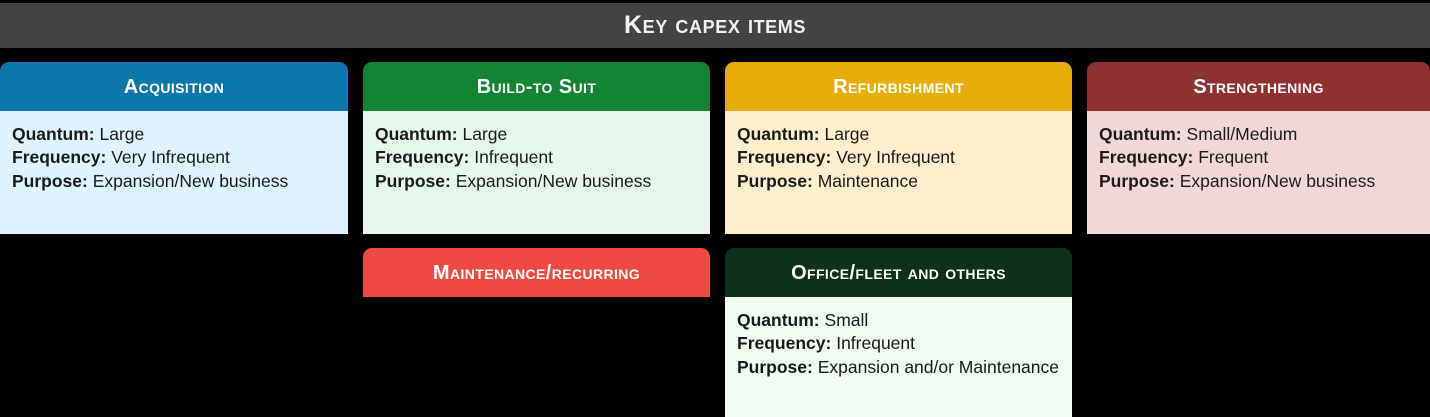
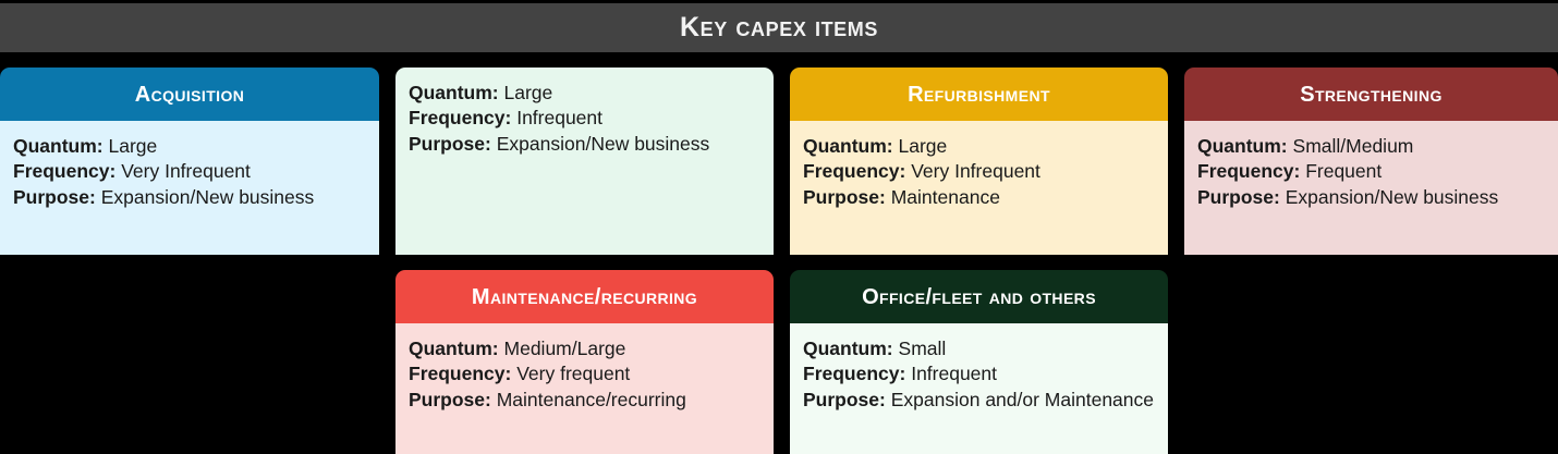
  Key capex items
  Acquisition
  Quantum: Large
  Frequency: Very Infrequent
  Purpose: Expansion/New business
- Build-to Suit
  Quantum: Large
  Frequency: Infrequent
  Purpose: Expansion/New business
  Refurbishment
  Quantum: Large
  Frequency: Very Infrequent
  Purpose: Maintenance
  Strengthening
  Quantum: Small/Medium
  Frequency: Frequent
  Purpose: Expansion/New business
  Maintenance/recurring
+ Quantum: Medium/Large
+ Frequency: Very frequent
+ Purpose: Maintenance/recurring
  Office/fleet and others
  Quantum: Small
  Frequency: Infrequent
  Purpose: Expansion and/or Maintenance
